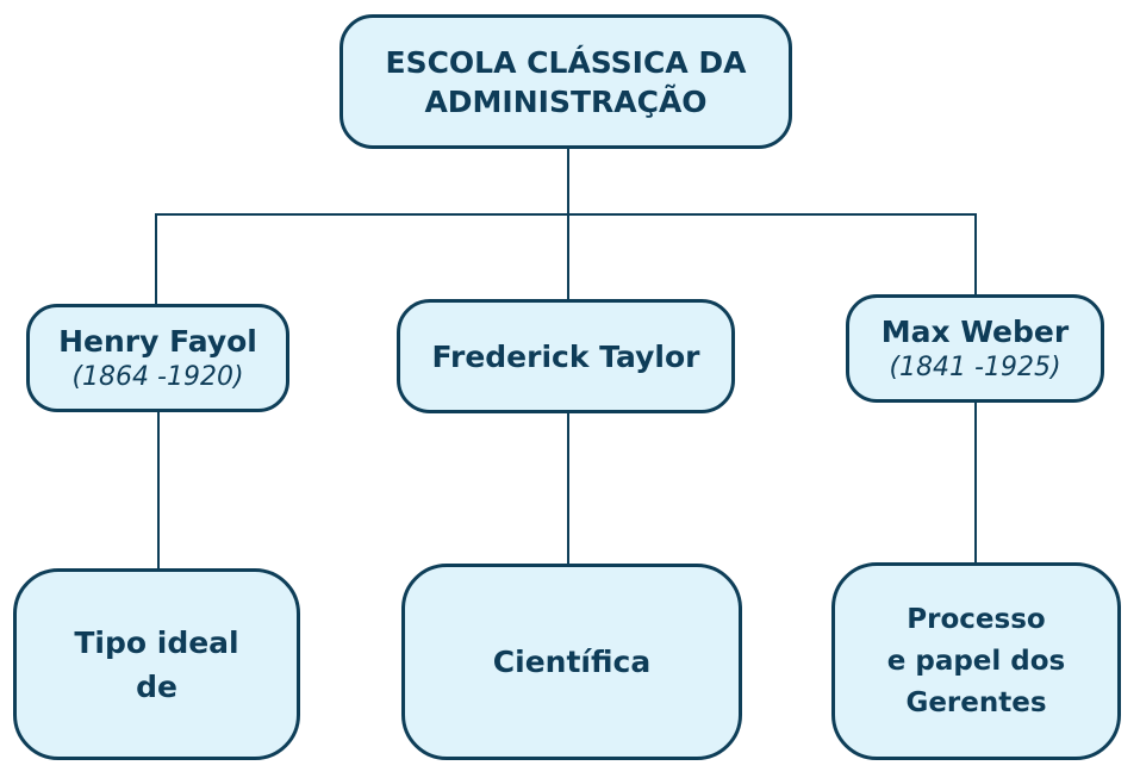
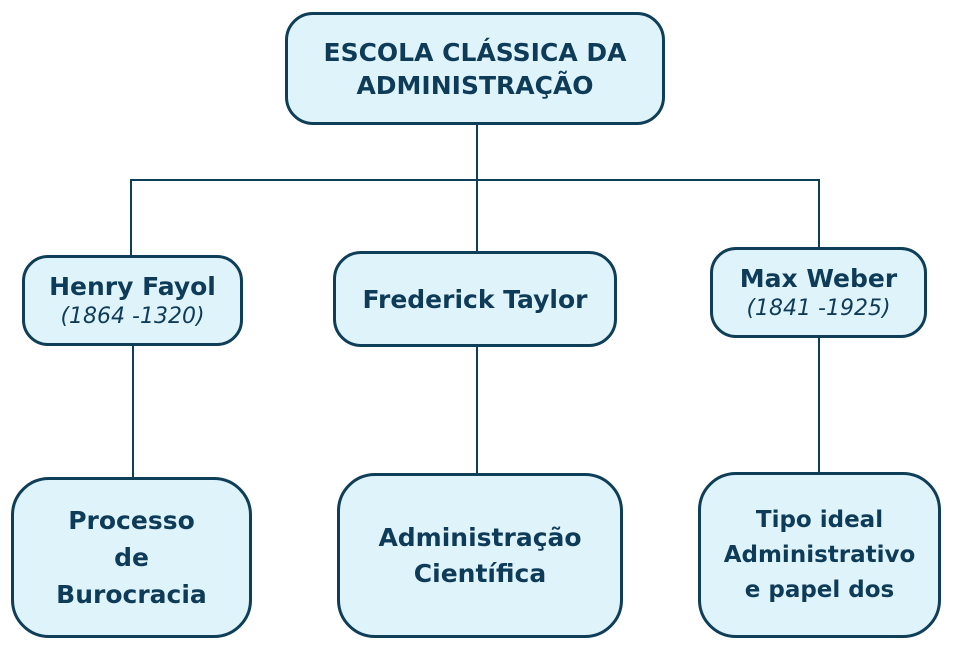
  ESCOLA CLÁSSICA DA
  ADMINISTRAÇÃO
  Henry Fayol
- (1864 -1920)
+ (1864 -1320)
  Frederick Taylor
  Max Weber
  (1841 -1925)
- Tipo ideal
+ Processo
  de
+ Burocracia
+ Administração
  Científica
- Processo
+ Tipo ideal
+ Administrativo
  e papel dos
- Gerentes
